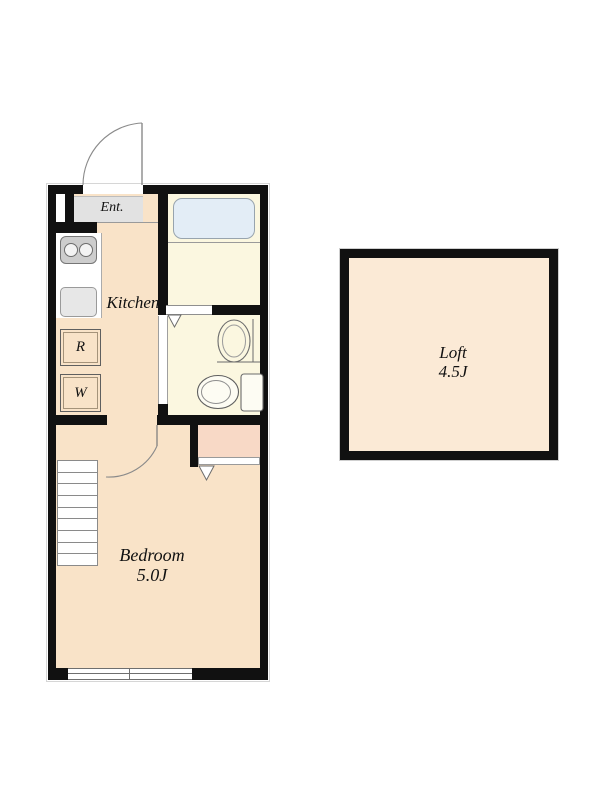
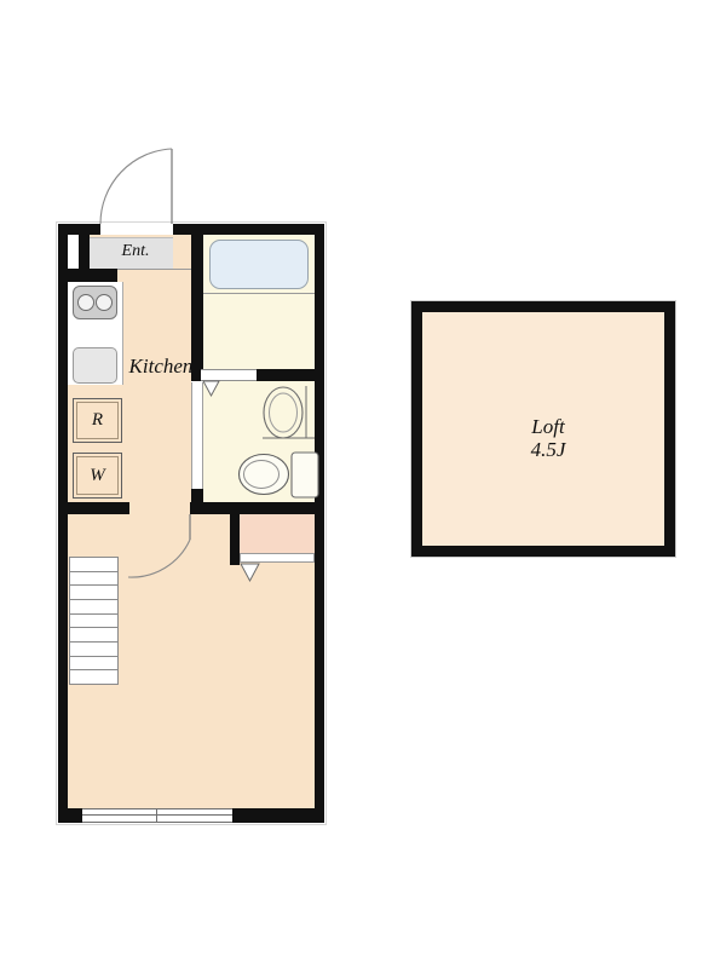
  R
  W
  Ent.
  Kitchen
- Bedroom
- 5.0J
  Loft
  4.5J
